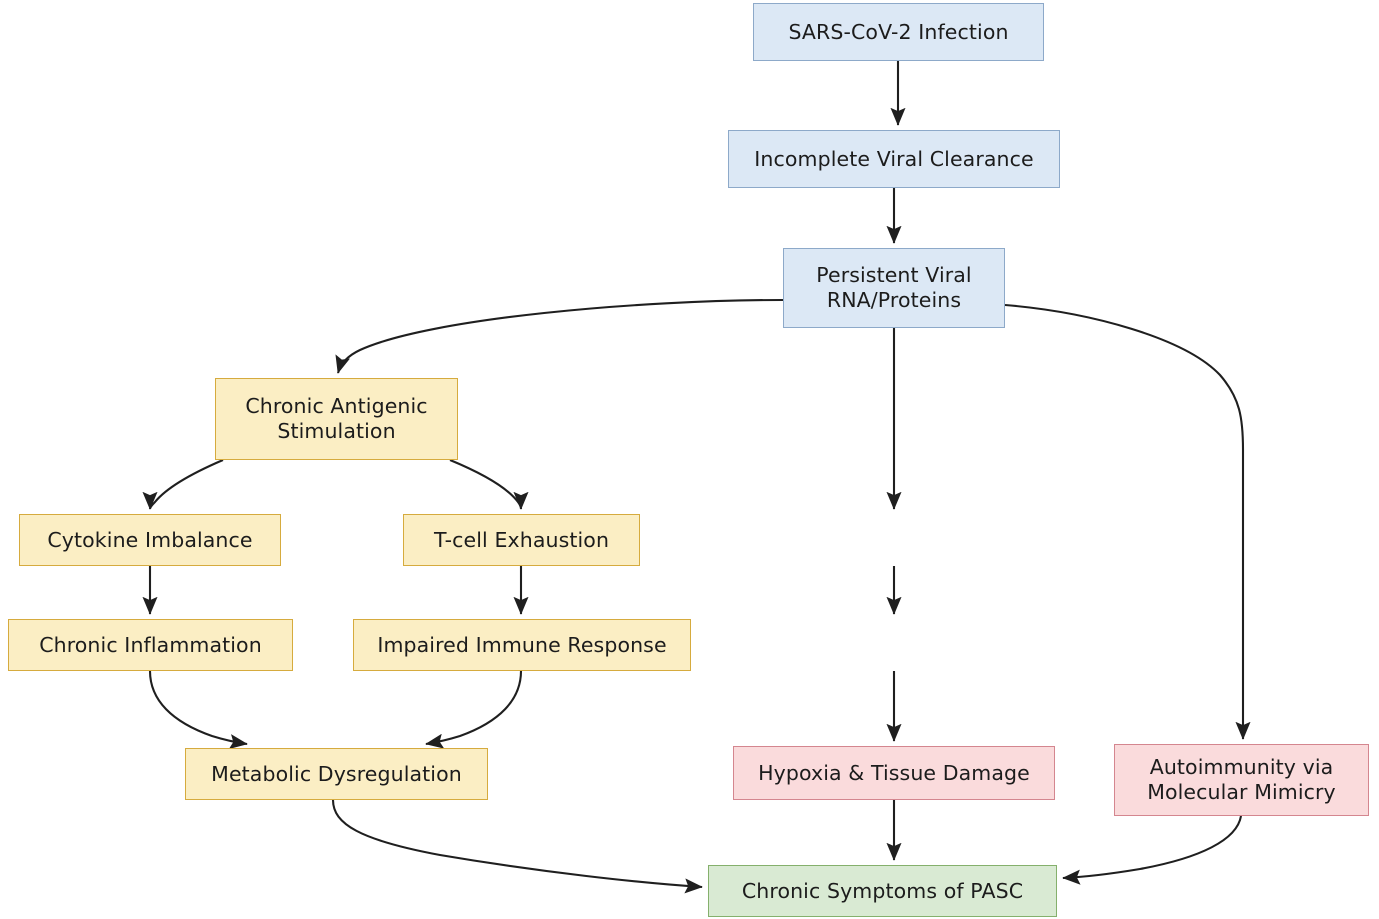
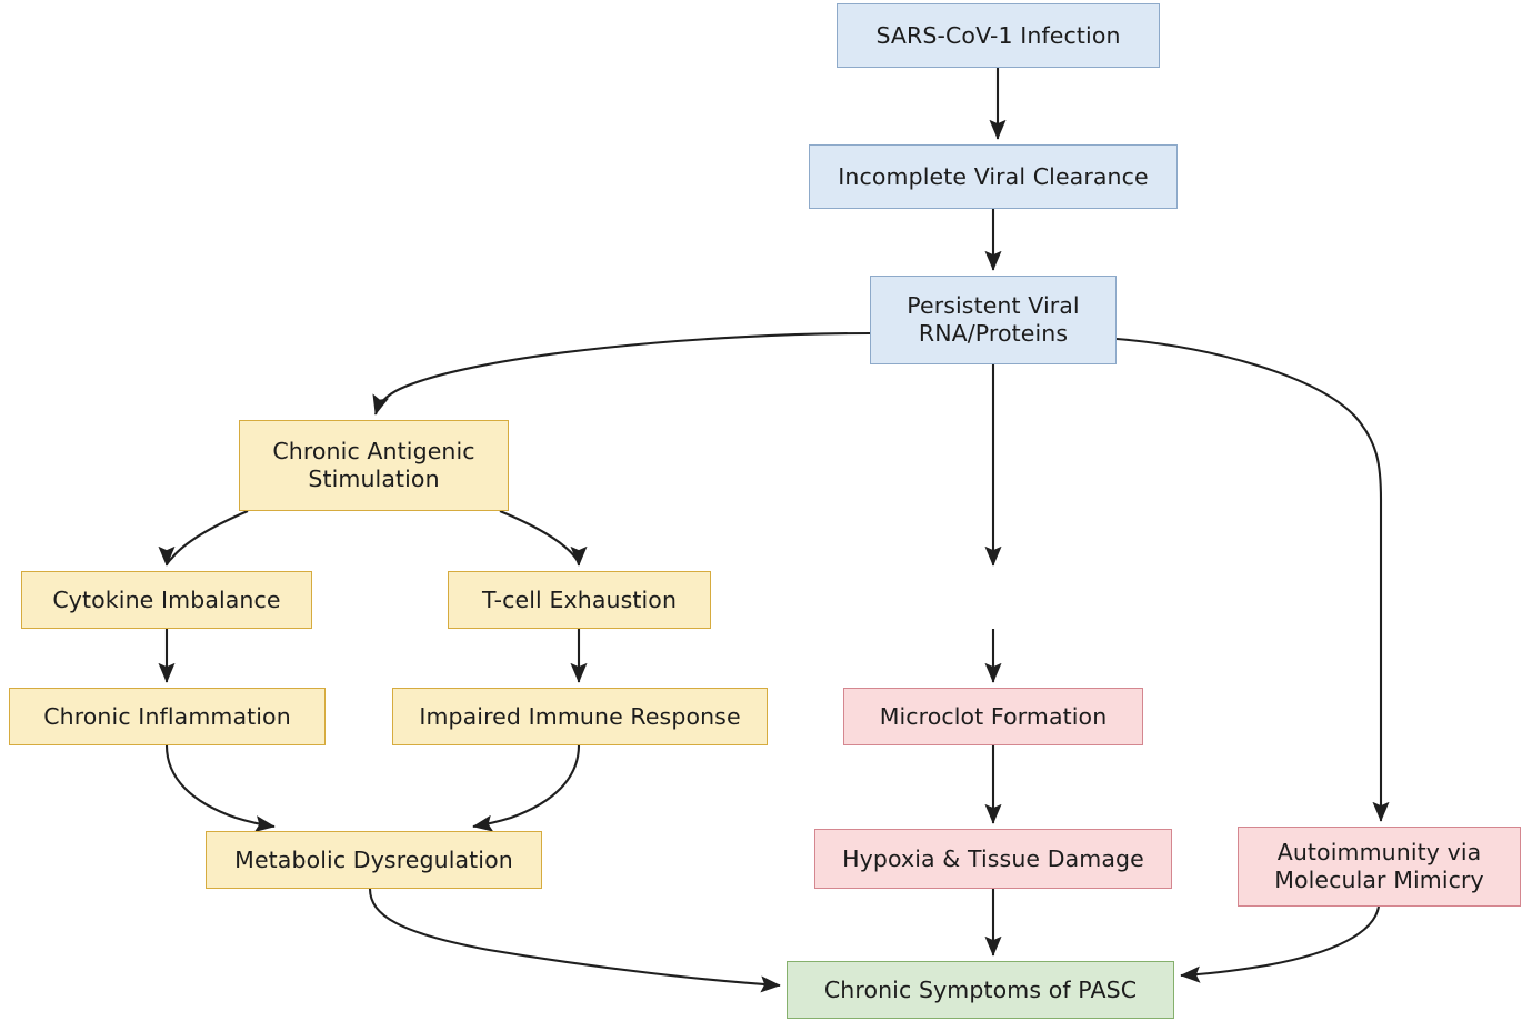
- SARS-CoV-2 Infection
+ SARS-CoV-1 Infection
  Incomplete Viral Clearance
  Persistent Viral
  RNA/Proteins
  Chronic Antigenic
  Stimulation
  Cytokine Imbalance
  T-cell Exhaustion
  Chronic Inflammation
  Impaired Immune Response
  Metabolic Dysregulation
+ Microclot Formation
  Hypoxia & Tissue Damage
  Autoimmunity via
  Molecular Mimicry
  Chronic Symptoms of PASC
